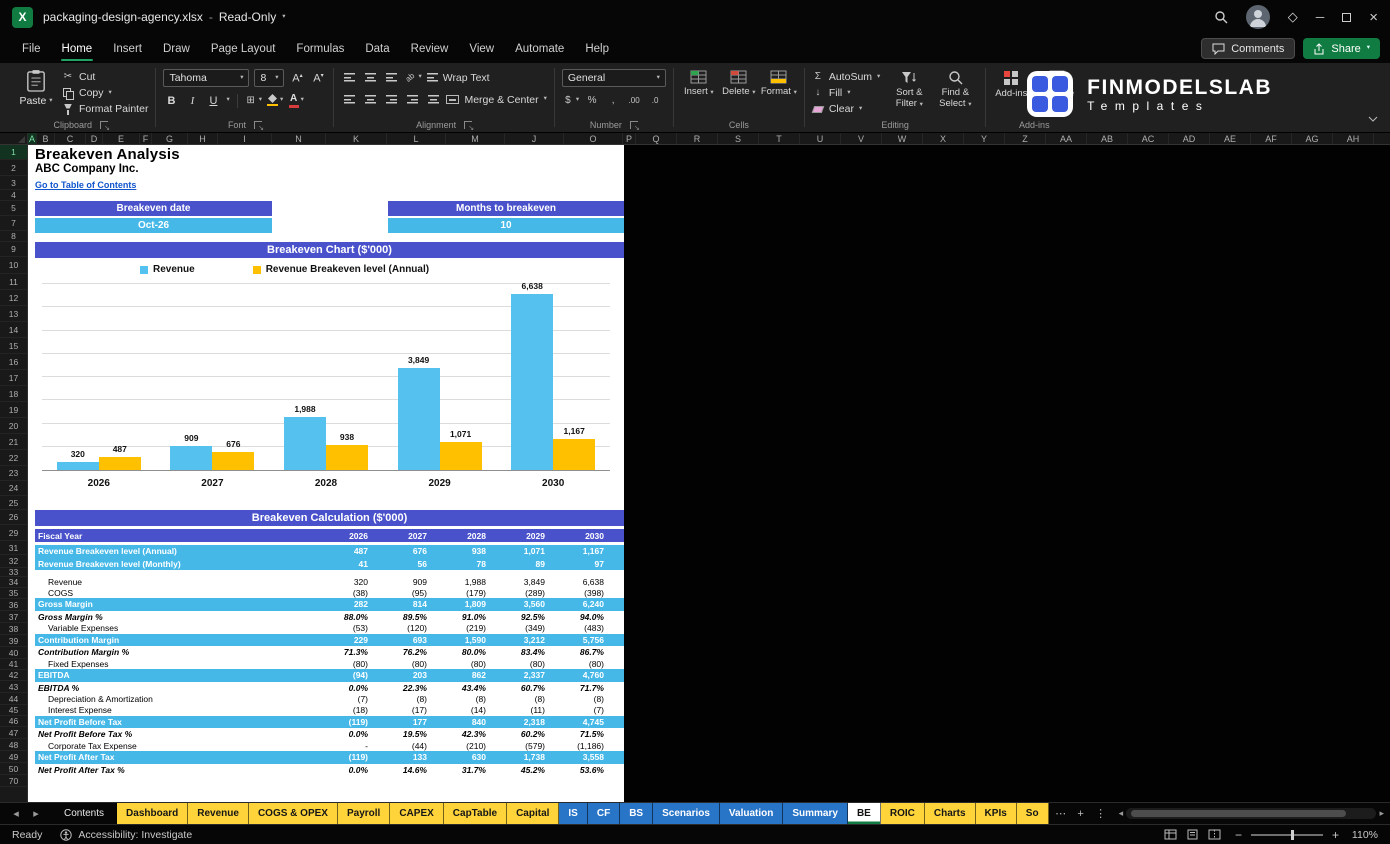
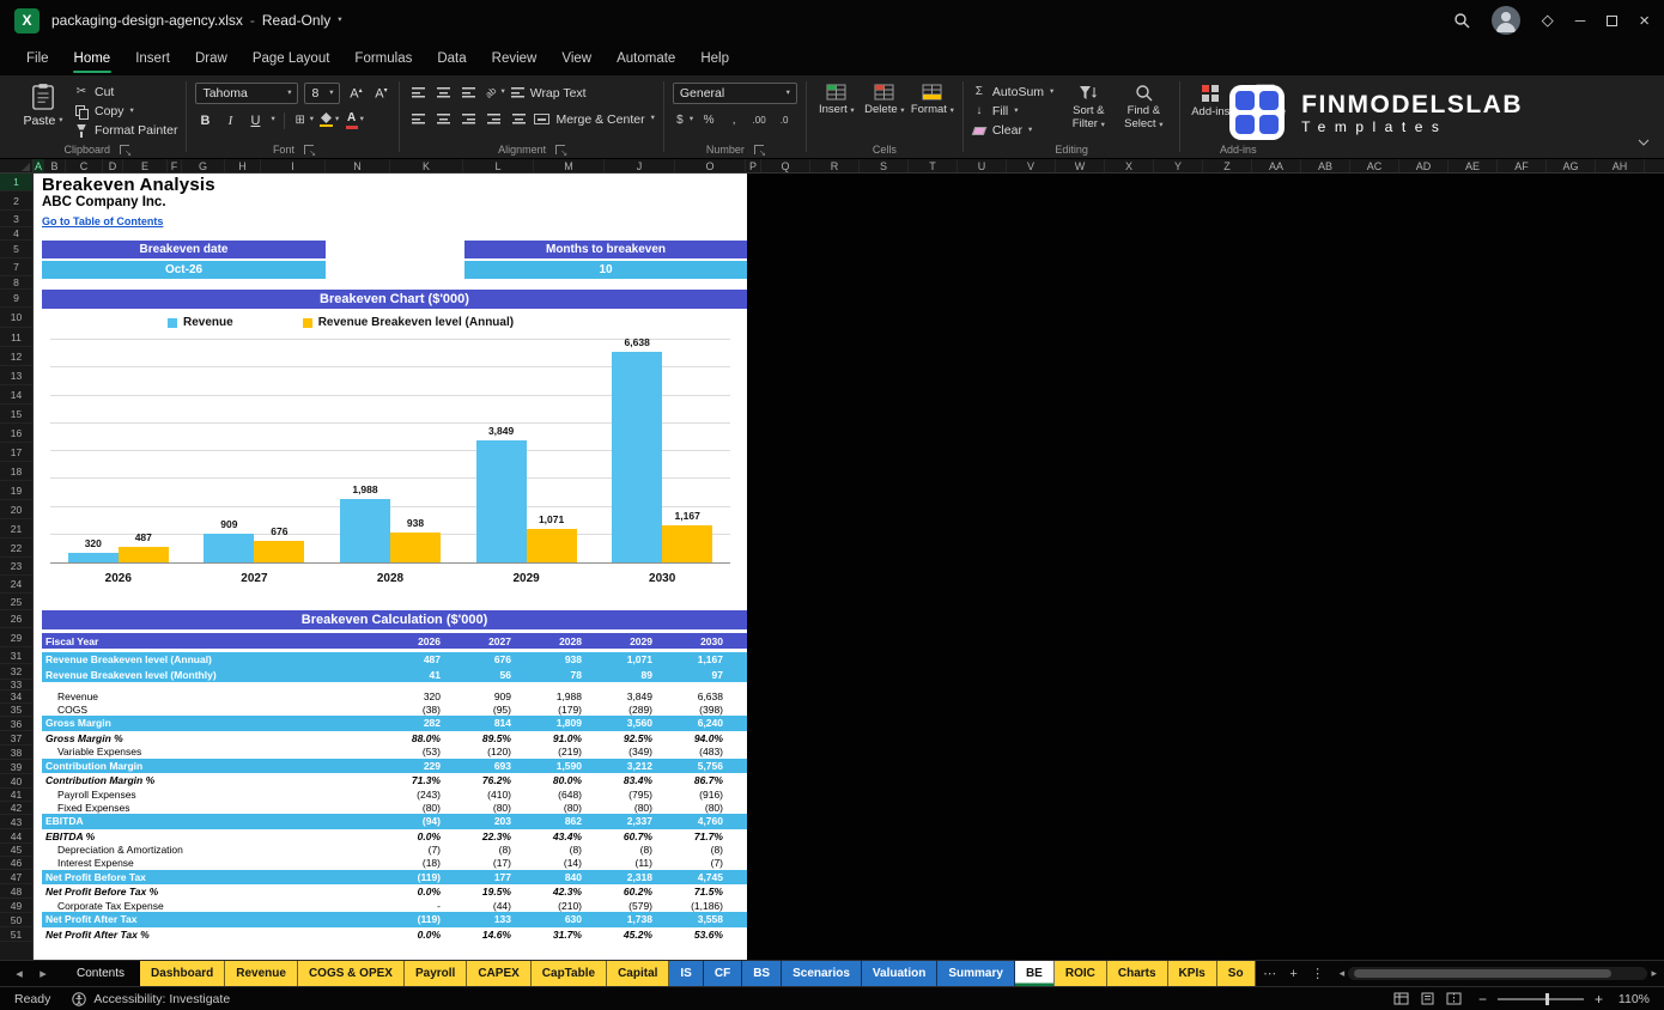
  X
  packaging-design-agency.xlsx
  -
  Read-Only
  ◇
  ─
  ×
  File
  Home
  Insert
  Draw
  Page Layout
  Formulas
  Data
  Review
  View
  Automate
  Help
- Comments
- Share
  Paste
  ✂
  Cut
  Copy
  Format Painter
  Clipboard
  Tahoma
  8
  B
  I
  U
  ⊞
  A
  Font
  Wrap Text
  Merge & Center
  Alignment
  General
  $
  %
  ,
  .00
  .0
  Number
  Insert
  Delete
  Format
  Cells
  Σ
  AutoSum
  ↓
  Fill
  Clear
  Sort & Filter
  Find & Select
  Editing
  Add-ins
  Add-ins
  FINMODELSLAB
  Templates
  A
  B
  C
  D
  E
  F
  G
  H
  I
  N
  K
  L
  M
  J
  O
  P
  Q
  R
  S
  T
  U
  V
  W
  X
  Y
  Z
  AA
  AB
  AC
  AD
  AE
  AF
  AG
  AH
  1
  2
  3
  4
  5
  7
  8
  9
  10
  11
  12
  13
  14
  15
  16
  17
  18
  19
  20
  21
  22
  23
  24
  25
  26
  29
  31
  32
  33
  34
  35
  36
  37
  38
  39
  40
  41
  42
  43
  44
  45
  46
  47
  48
  49
  50
- 70
+ 51
  Breakeven Analysis
  ABC Company Inc.
  Go to Table of Contents
  Breakeven date
  Months to breakeven
  Oct-26
  10
  Breakeven Chart ($'000)
  Revenue
  Revenue Breakeven level (Annual)
  320
  487
  909
  676
  1,988
  938
  3,849
  1,071
  6,638
  1,167
  2026
  2027
  2028
  2029
  2030
  Breakeven Calculation ($'000)
  Fiscal Year
  2026
  2027
  2028
  2029
  2030
  Revenue Breakeven level (Annual)
  487
  676
  938
  1,071
  1,167
  Revenue Breakeven level (Monthly)
  41
  56
  78
  89
  97
  Revenue
  320
  909
  1,988
  3,849
  6,638
  COGS
  (38)
  (95)
  (179)
  (289)
  (398)
  Gross Margin
  282
  814
  1,809
  3,560
  6,240
  Gross Margin %
  88.0%
  89.5%
  91.0%
  92.5%
  94.0%
  Variable Expenses
  (53)
  (120)
  (219)
  (349)
  (483)
  Contribution Margin
  229
  693
  1,590
  3,212
  5,756
  Contribution Margin %
  71.3%
  76.2%
  80.0%
  83.4%
  86.7%
+ Payroll Expenses
+ (243)
+ (410)
+ (648)
+ (795)
+ (916)
  Fixed Expenses
  (80)
  (80)
  (80)
  (80)
  (80)
  EBITDA
  (94)
  203
  862
  2,337
  4,760
  EBITDA %
  0.0%
  22.3%
  43.4%
  60.7%
  71.7%
  Depreciation & Amortization
  (7)
  (8)
  (8)
  (8)
  (8)
  Interest Expense
  (18)
  (17)
  (14)
  (11)
  (7)
  Net Profit Before Tax
  (119)
  177
  840
  2,318
  4,745
  Net Profit Before Tax %
  0.0%
  19.5%
  42.3%
  60.2%
  71.5%
  Corporate Tax Expense
  -
  (44)
  (210)
  (579)
  (1,186)
  Net Profit After Tax
  (119)
  133
  630
  1,738
  3,558
  Net Profit After Tax %
  0.0%
  14.6%
  31.7%
  45.2%
  53.6%
  ◂
  ▸
  Contents
  Dashboard
  Revenue
  COGS & OPEX
  Payroll
  CAPEX
  CapTable
  Capital
  IS
  CF
  BS
  Scenarios
  Valuation
  Summary
  BE
  ROIC
  Charts
  KPIs
  So
  ⋯
  +
  ⋮
  ◂
  ▸
  Ready
  Accessibility: Investigate
  −
  +
  110%
